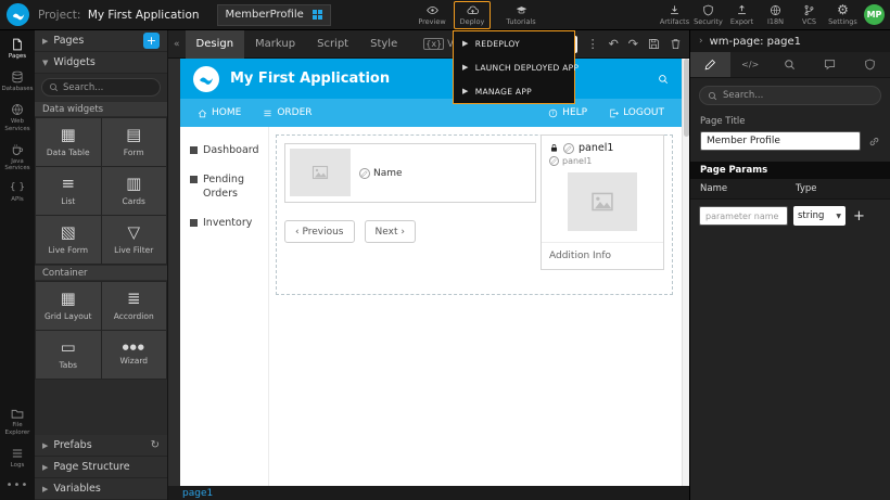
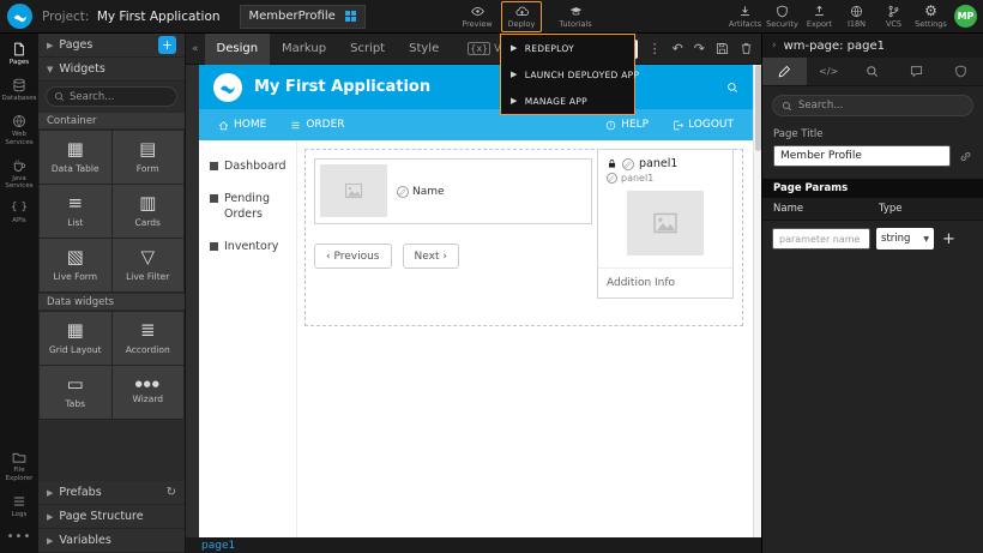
  Project: My First Application
  MemberProfile
  Preview
  Deploy
  Tutorials
  Artifacts
  Security
  Export
  I18N
  VCS
  ⚙
  Settings
  MP
  ▶
  REDEPLOY
  ▶
  LAUNCH DEPLOYED APP
  ▶
  MANAGE APP
  { }
  •••
  ▶
  Pages
  +
  ▼
  Widgets
  Search...
- Data widgets
+ Container
  ▦
  Data Table
  ▤
  Form
  ≡
  List
  ▥
  Cards
  ▧
  Live Form
  ▽
  Live Filter
- Container
+ Data widgets
  ▦
  Grid Layout
  ≣
  Accordion
  ▭
  Tabs
  ●●●
  Wizard
  ▶
  Prefabs
  ↻
  ▶
  Page Structure
  ▶
  Variables
  «
  Design
  Markup
  Script
  Style
  {x}
  ⋮
  ↶
  ↷
  My First Application
  HOME
  ORDER
  HELP
  LOGOUT
  Dashboard
  Pending Orders
  Inventory
  Name
  ‹ Previous
  Next ›
  panel1
  panel1
  Addition Info
  page1
  ›
  wm-page: page1
  </>
  Search...
  Page Title
  Member Profile
  Page Params
  Name
  Type
  parameter name
  string
  +
